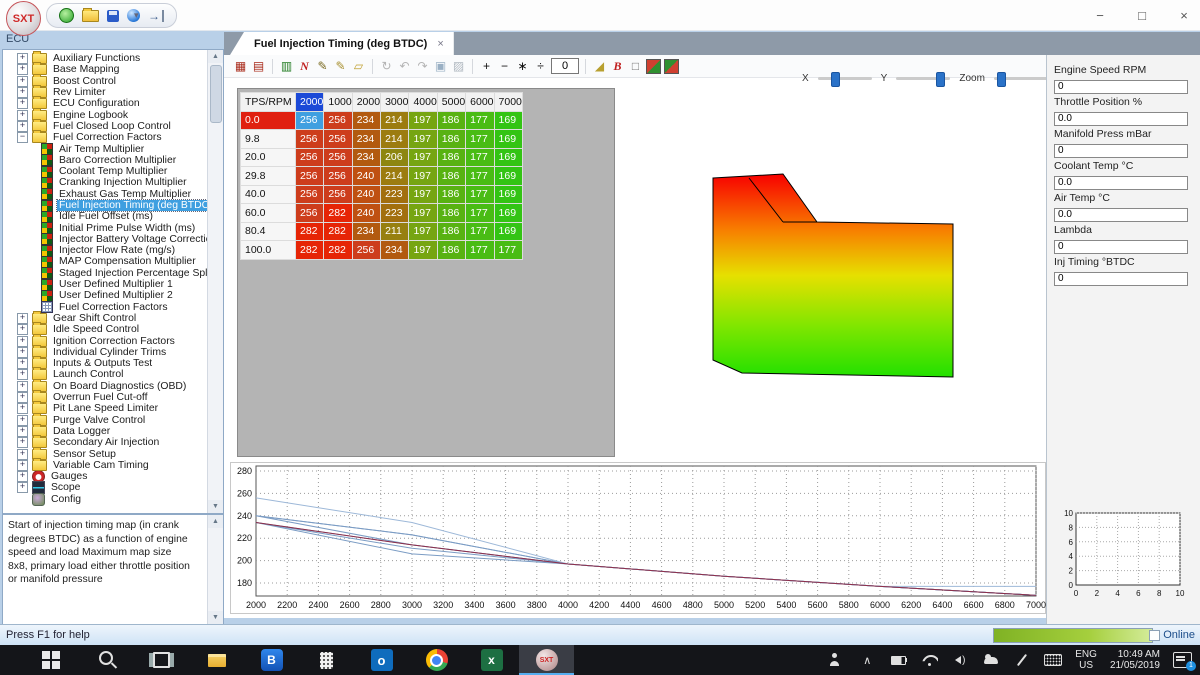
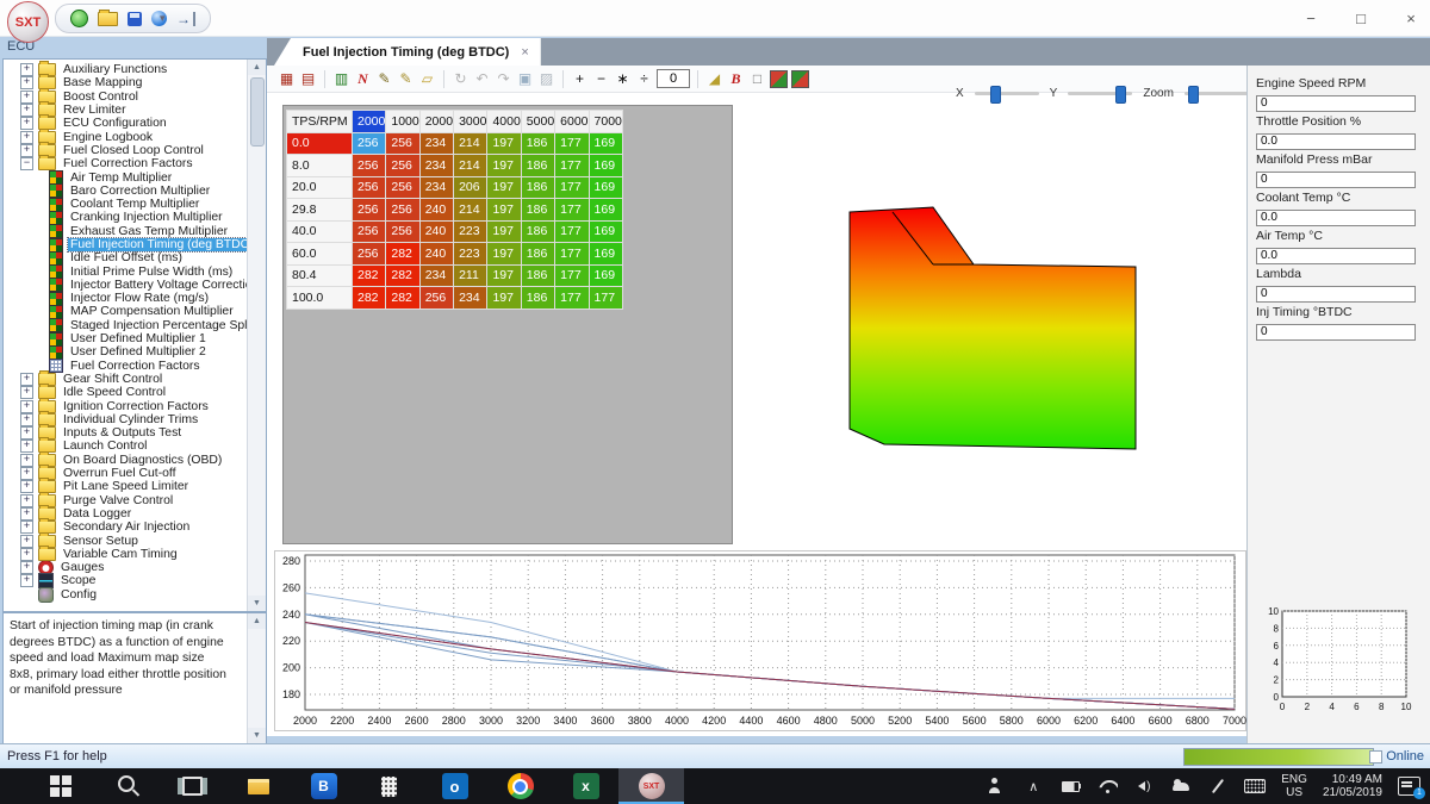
  SXT
  →
  ▾
  −
  □
  ×
  ECU
  +
  Auxiliary Functions
  +
  Base Mapping
  +
  Boost Control
  +
  Rev Limiter
  +
  ECU Configuration
  +
  Engine Logbook
  +
  Fuel Closed Loop Control
  −
  Fuel Correction Factors
  Air Temp Multiplier
  Baro Correction Multiplier
  Coolant Temp Multiplier
  Cranking Injection Multiplier
  Exhaust Gas Temp Multiplier
  Fuel Injection Timing (deg BTDC
  Idle Fuel Offset (ms)
  Initial Prime Pulse Width (ms)
  Injector Battery Voltage Correcti
  Injector Flow Rate (mg/s)
  MAP Compensation Multiplier
  Staged Injection Percentage Sp
  User Defined Multiplier 1
  User Defined Multiplier 2
  Fuel Correction Factors
  +
  Gear Shift Control
  +
  Idle Speed Control
  +
  Ignition Correction Factors
  +
  Individual Cylinder Trims
  +
  Inputs & Outputs Test
  +
  Launch Control
  +
  On Board Diagnostics (OBD)
  +
  Overrun Fuel Cut-off
  +
  Pit Lane Speed Limiter
  +
  Purge Valve Control
  +
  Data Logger
  +
  Secondary Air Injection
  +
  Sensor Setup
  +
  Variable Cam Timing
  +
  Gauges
  +
  Scope
  Config
  Start of injection timing map (in crank degrees BTDC) as a function of engine speed and load Maximum map size 8x8, primary load either throttle position or manifold pressure
  Fuel Injection Timing (deg BTDC)
  ×
  ▦
  ▤
  ▥
  N
  ✎
  ✎
  ▱
  ↻
  ↶
  ↷
  ▣
  ▨
  +
  −
  ∗
  ÷
  0
  ◢
  B
  □
  X
  Y
  Zoom
  TPS/RPM	2000	1000	2000	3000	4000	5000	6000	7000
  0.0	256	256	234	214	197	186	177	169
- 9.8	256	256	234	214	197	186	177	169
+ 8.0	256	256	234	214	197	186	177	169
  20.0	256	256	234	206	197	186	177	169
  29.8	256	256	240	214	197	186	177	169
  40.0	256	256	240	223	197	186	177	169
  60.0	256	282	240	223	197	186	177	169
  80.4	282	282	234	211	197	186	177	169
  100.0	282	282	256	234	197	186	177	177
  180
  200
  220
  240
  260
  280
  2000
  2200
  2400
  2600
  2800
  3000
  3200
  3400
  3600
  3800
  4000
  4200
  4400
  4600
  4800
  5000
  5200
  5400
  5600
  5800
  6000
  6200
  6400
  6600
  6800
  7000
  Engine Speed RPM
  0
  Throttle Position %
  0.0
  Manifold Press mBar
  0
  Coolant Temp °C
  0.0
  Air Temp °C
  0.0
  Lambda
  0
  Inj Timing °BTDC
  0
  0
  2
  4
  6
  8
  10
  0
  2
  4
  6
  8
  10
  Press F1 for help
  Online
  B
  o
  x
  ∧
  ENG
  US
  10:49 AM
  21/05/2019
